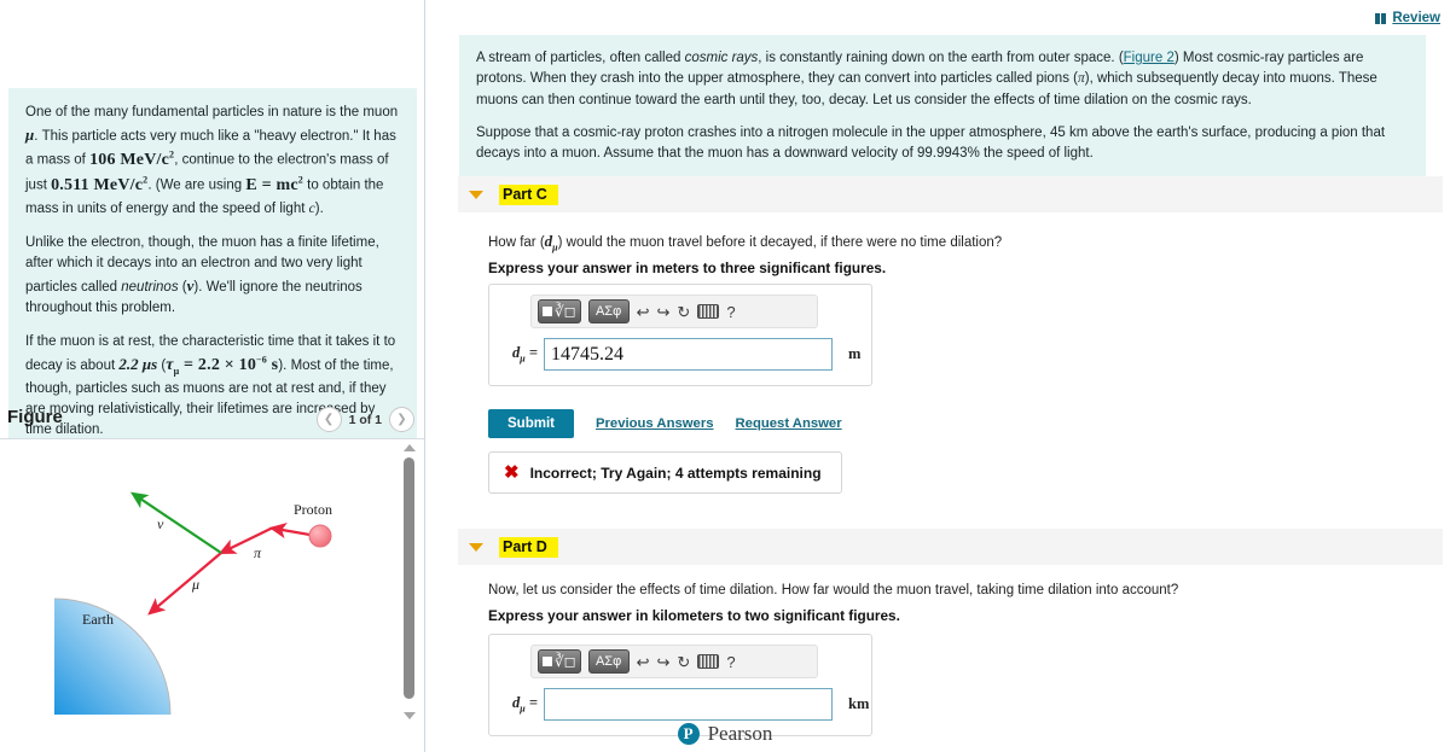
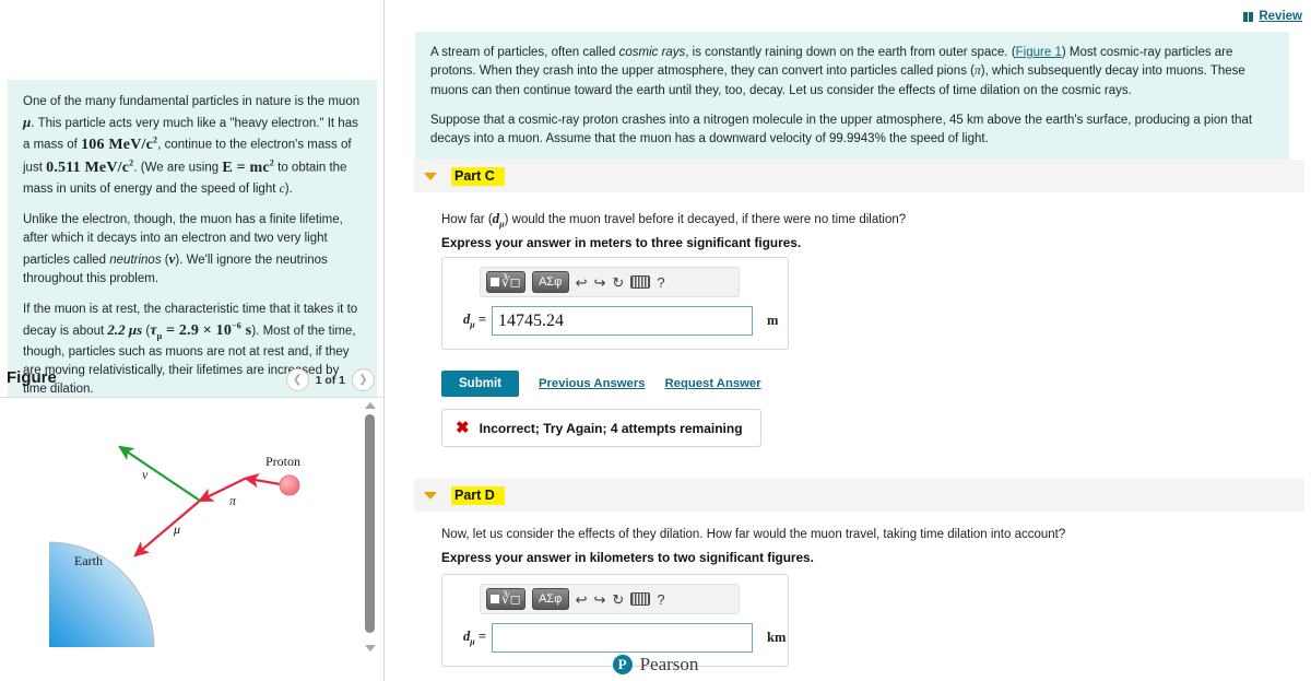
  One of the many fundamental particles in nature is the muon μ. This particle acts very much like a "heavy electron." It has a mass of 106 MeV/c2, continue to the electron's mass of just 0.511 MeV/c2. (We are using E = mc2 to obtain the mass in units of energy and the speed of light c).
  Unlike the electron, though, the muon has a finite lifetime, after which it decays into an electron and two very light particles called neutrinos (ν). We'll ignore the neutrinos throughout this problem.
- If the muon is at rest, the characteristic time that it takes it to decay is about 2.2 μs (τμ = 2.2 × 10−6 s). Most of the time, though, particles such as muons are not at rest and, if they are moving relativistically, their lifetimes are incred by time dilation.
+ If the muon is at rest, the characteristic time that it takes it to decay is about 2.2 μs (τμ = 2.9 × 10−6 s). Most of the time, though, particles such as muons are not at rest and, if they are moving relativistically, their lifetimes are incred by time dilation.
  Figure
  ❮
  1 of 1
  ❯
  Earth
  Proton
  π
  μ
  ν
  Review
- A stream of particles, often called cosmic rays, is constantly raining down on the earth from outer space. (Figure 2) Most cosmic-ray particles are protons. When they crash into the upper atmosphere, they can convert into particles called pions (π), which subsequently decay into muons. These muons can then continue toward the earth until they, too, decay. Let us consider the effects of time dilation on the cosmic rays.
+ A stream of particles, often called cosmic rays, is constantly raining down on the earth from outer space. (Figure 1) Most cosmic-ray particles are protons. When they crash into the upper atmosphere, they can convert into particles called pions (π), which subsequently decay into muons. These muons can then continue toward the earth until they, too, decay. Let us consider the effects of time dilation on the cosmic rays.
  Suppose that a cosmic-ray proton crashes into a nitrogen molecule in the upper atmosphere, 45 km above the earth's surface, producing a pion that decays into a muon. Assume that the muon has a downward velocity of 99.9943% the speed of light.
  Part C
  How far (dμ) would the muon travel before it decayed, if there were no time dilation?
  Express your answer in meters to three significant figures.
  ∛◻
  ΑΣφ
  ↩
  ↪
  ↻
  ?
  dμ =
  14745.24
  m
  Submit
  Previous Answers
  Request Answer
  ✖
  Incorrect; Try Again; 4 attempts remaining
  Part D
- Now, let us consider the effects of time dilation. How far would the muon travel, taking time dilation into account?
+ Now, let us consider the effects of they dilation. How far would the muon travel, taking time dilation into account?
  Express your answer in kilometers to two significant figures.
  ∛◻
  ΑΣφ
  ↩
  ↪
  ↻
  ?
  dμ =
  km
  P
  Pearson
